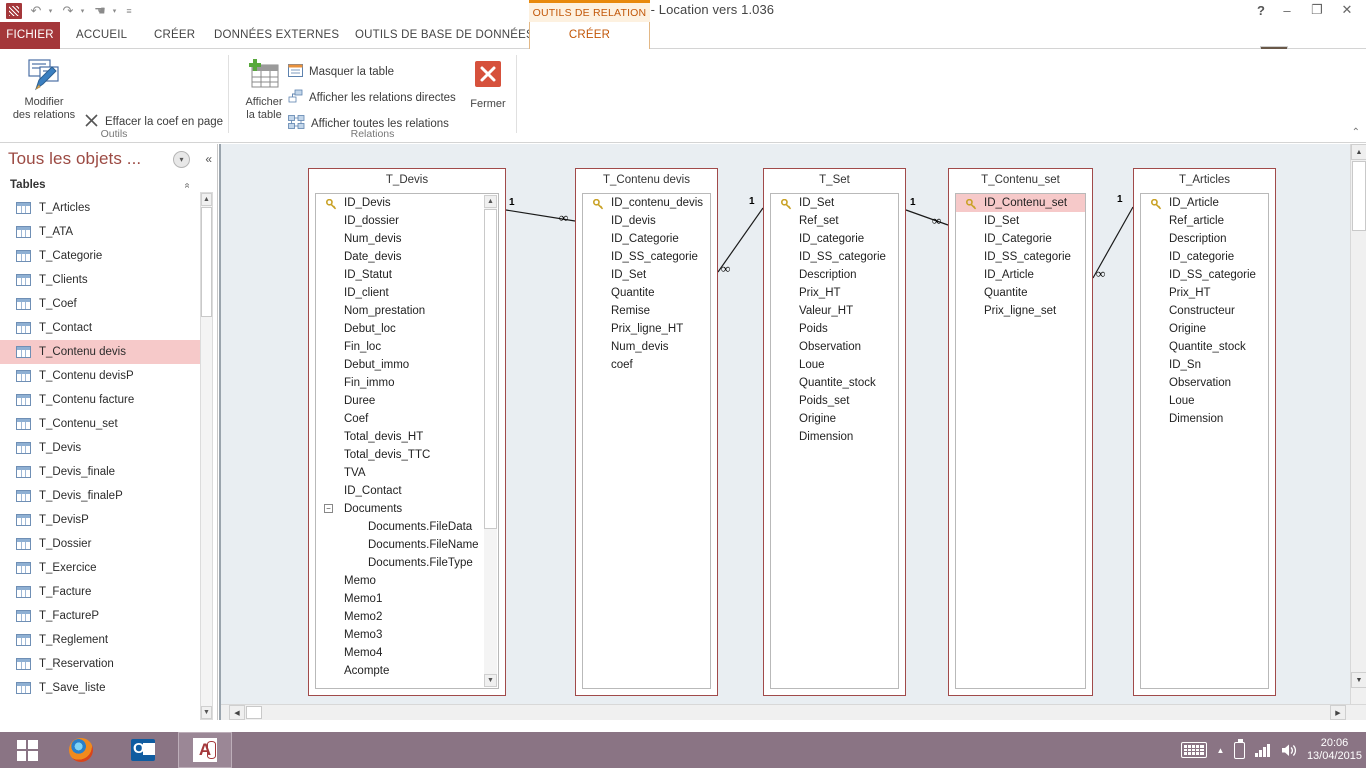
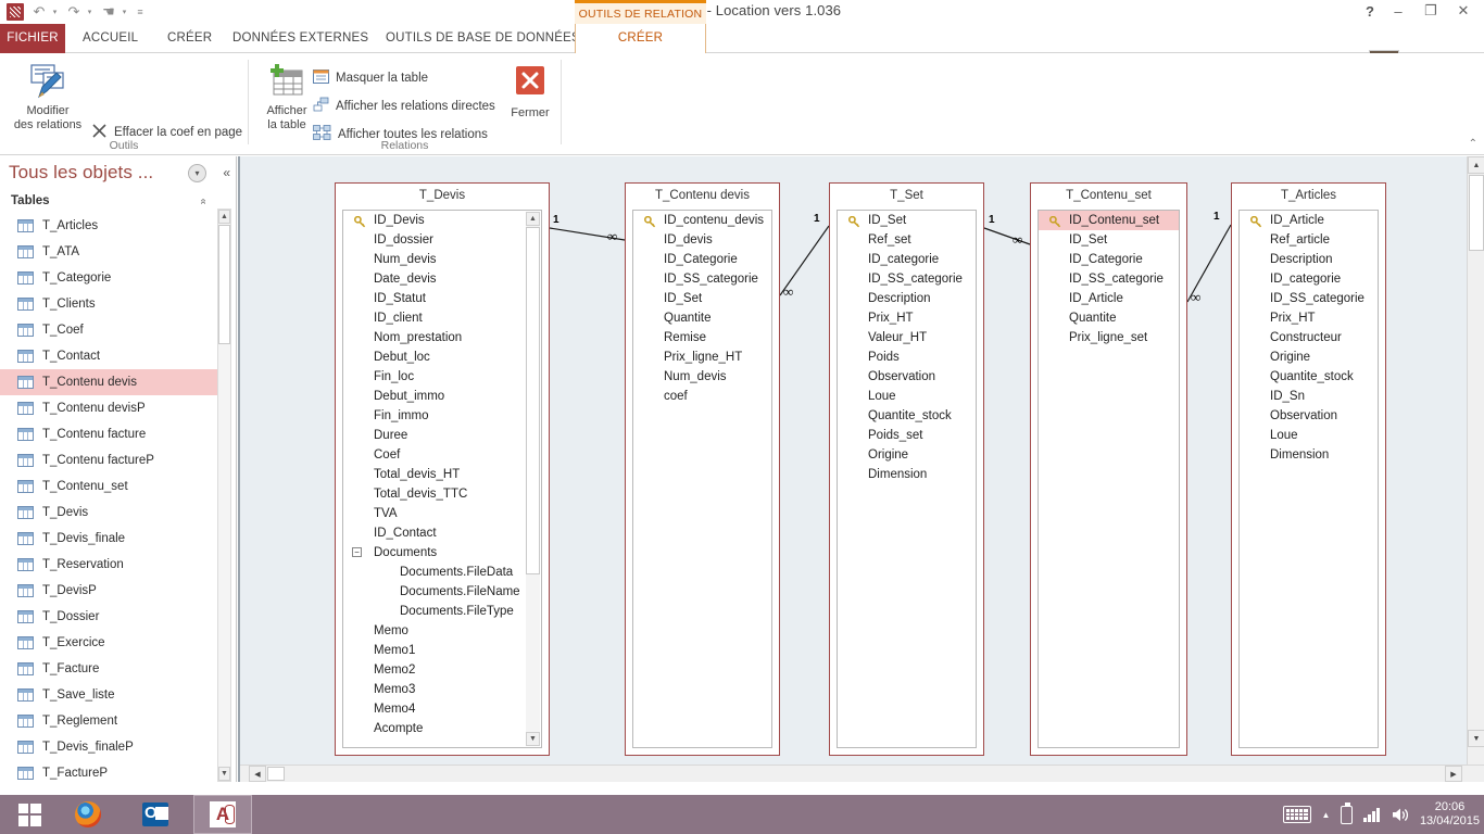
  ↶
  ↷
  ☚
  ≡
  OUTILS DE RELATION
  ?
  –
  ❐
  ✕
  FICHIER
  ACCUEIL
  CRÉER
  DONNÉES EXTERNES
  OUTILS DE BASE DE DONNÉE
  CRÉER
  Modifier
  des relations
  Effacer la coef en page
  Outils
  Afficher
  la table
  Masquer la table
  Afficher les relations directes
  Afficher toutes les relations
  Fermer
  Relations
  ⌃
  Tous les objets ...
  ▾
  «
  Tables
  T_Articles
  T_ATA
  T_Categorie
  T_Clients
  T_Coef
  T_Contact
  T_Contenu devis
  T_Contenu devisP
  T_Contenu facture
+ T_Contenu factureP
  T_Contenu_set
  T_Devis
  T_Devis_finale
- T_Devis_finaleP
+ T_Reservation
  T_DevisP
  T_Dossier
  T_Exercice
  T_Facture
- T_FactureP
+ T_Save_liste
  T_Reglement
- T_Reservation
+ T_Devis_finaleP
- T_Save_liste
+ T_FactureP
  T_Devis
  ID_Devis
  ID_dossier
  Num_devis
  Date_devis
  ID_Statut
  ID_client
  Nom_prestation
  Debut_loc
  Fin_loc
  Debut_immo
  Fin_immo
  Duree
  Coef
  Total_devis_HT
  Total_devis_TTC
  TVA
  ID_Contact
  −
  Documents
  Documents.FileData
  Documents.FileName
  Documents.FileType
  Memo
  Memo1
  Memo2
  Memo3
  Memo4
  Acompte
  T_Contenu devis
  ID_contenu_devis
  ID_devis
  ID_Categorie
  ID_SS_categorie
  ID_Set
  Quantite
  Remise
  Prix_ligne_HT
  Num_devis
  coef
  T_Set
  ID_Set
  Ref_set
  ID_categorie
  ID_SS_categorie
  Description
  Prix_HT
  Valeur_HT
  Poids
  Observation
  Loue
  Quantite_stock
  Poids_set
  Origine
  Dimension
  T_Contenu_set
  ID_Contenu_set
  ID_Set
  ID_Categorie
  ID_SS_categorie
  ID_Article
  Quantite
  Prix_ligne_set
  T_Articles
  ID_Article
  Ref_article
  Description
  ID_categorie
  ID_SS_categorie
  Prix_HT
  Constructeur
  Origine
  Quantite_stock
  ID_Sn
  Observation
  Loue
  Dimension
  1
  ∞
  ∞
  1
  1
  ∞
  ∞
  1
  A
  ▲
  20:06
  13/04/2015
